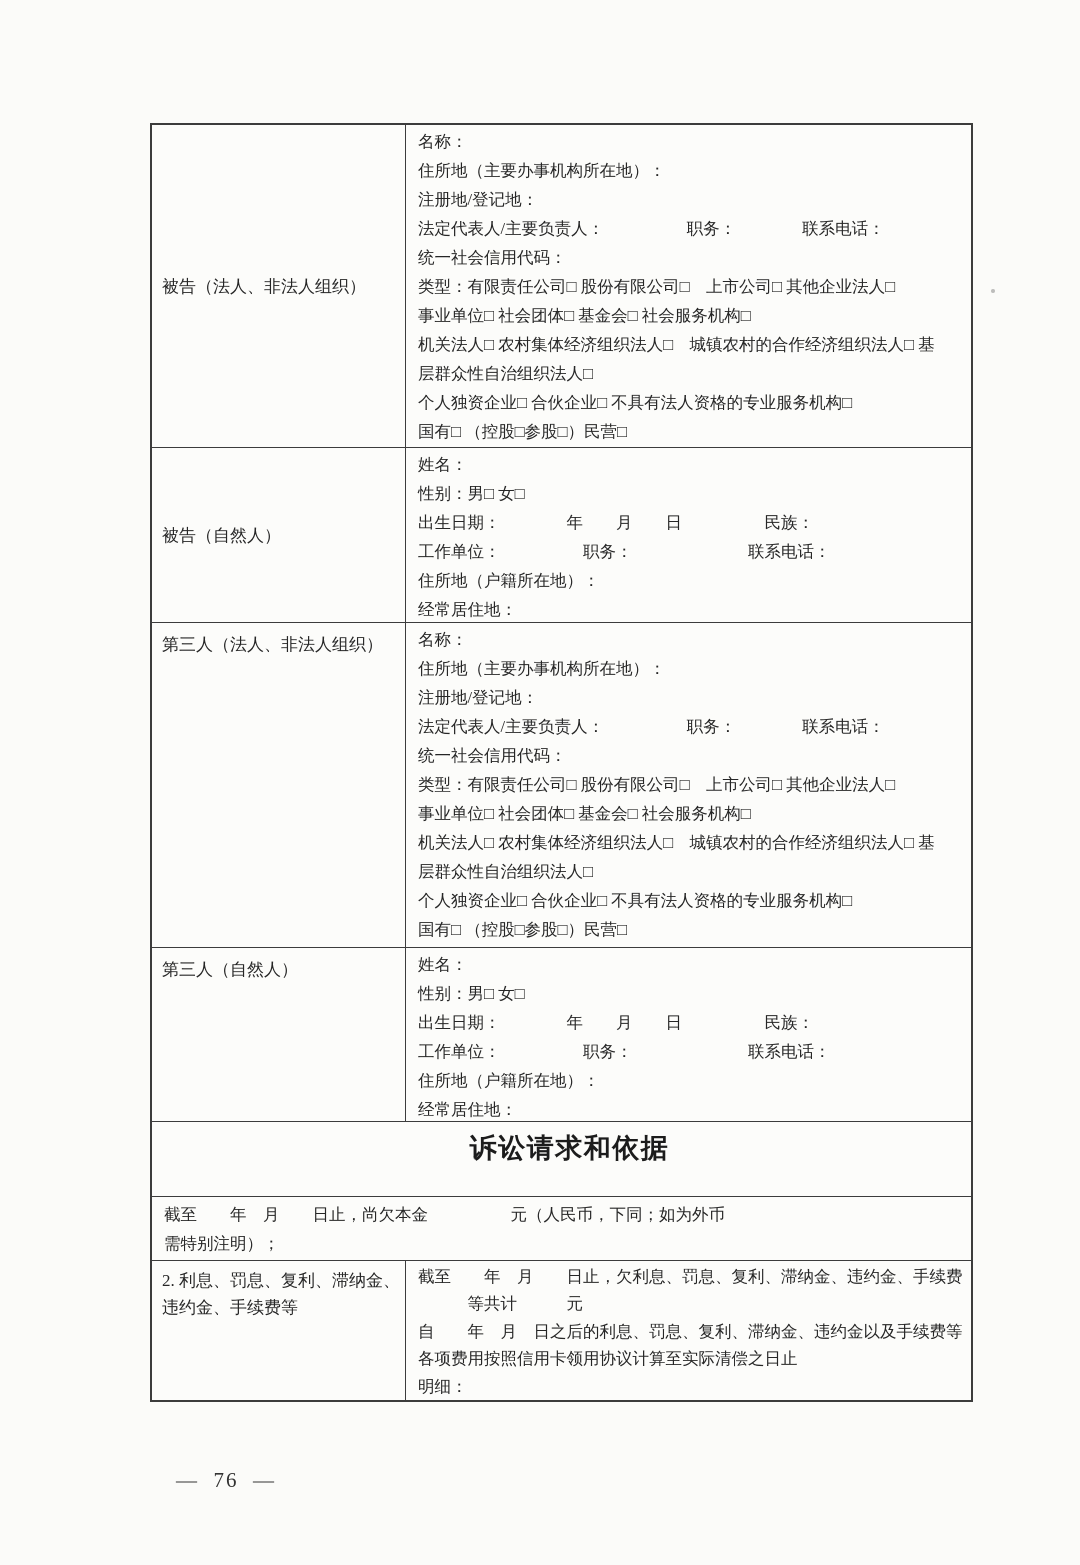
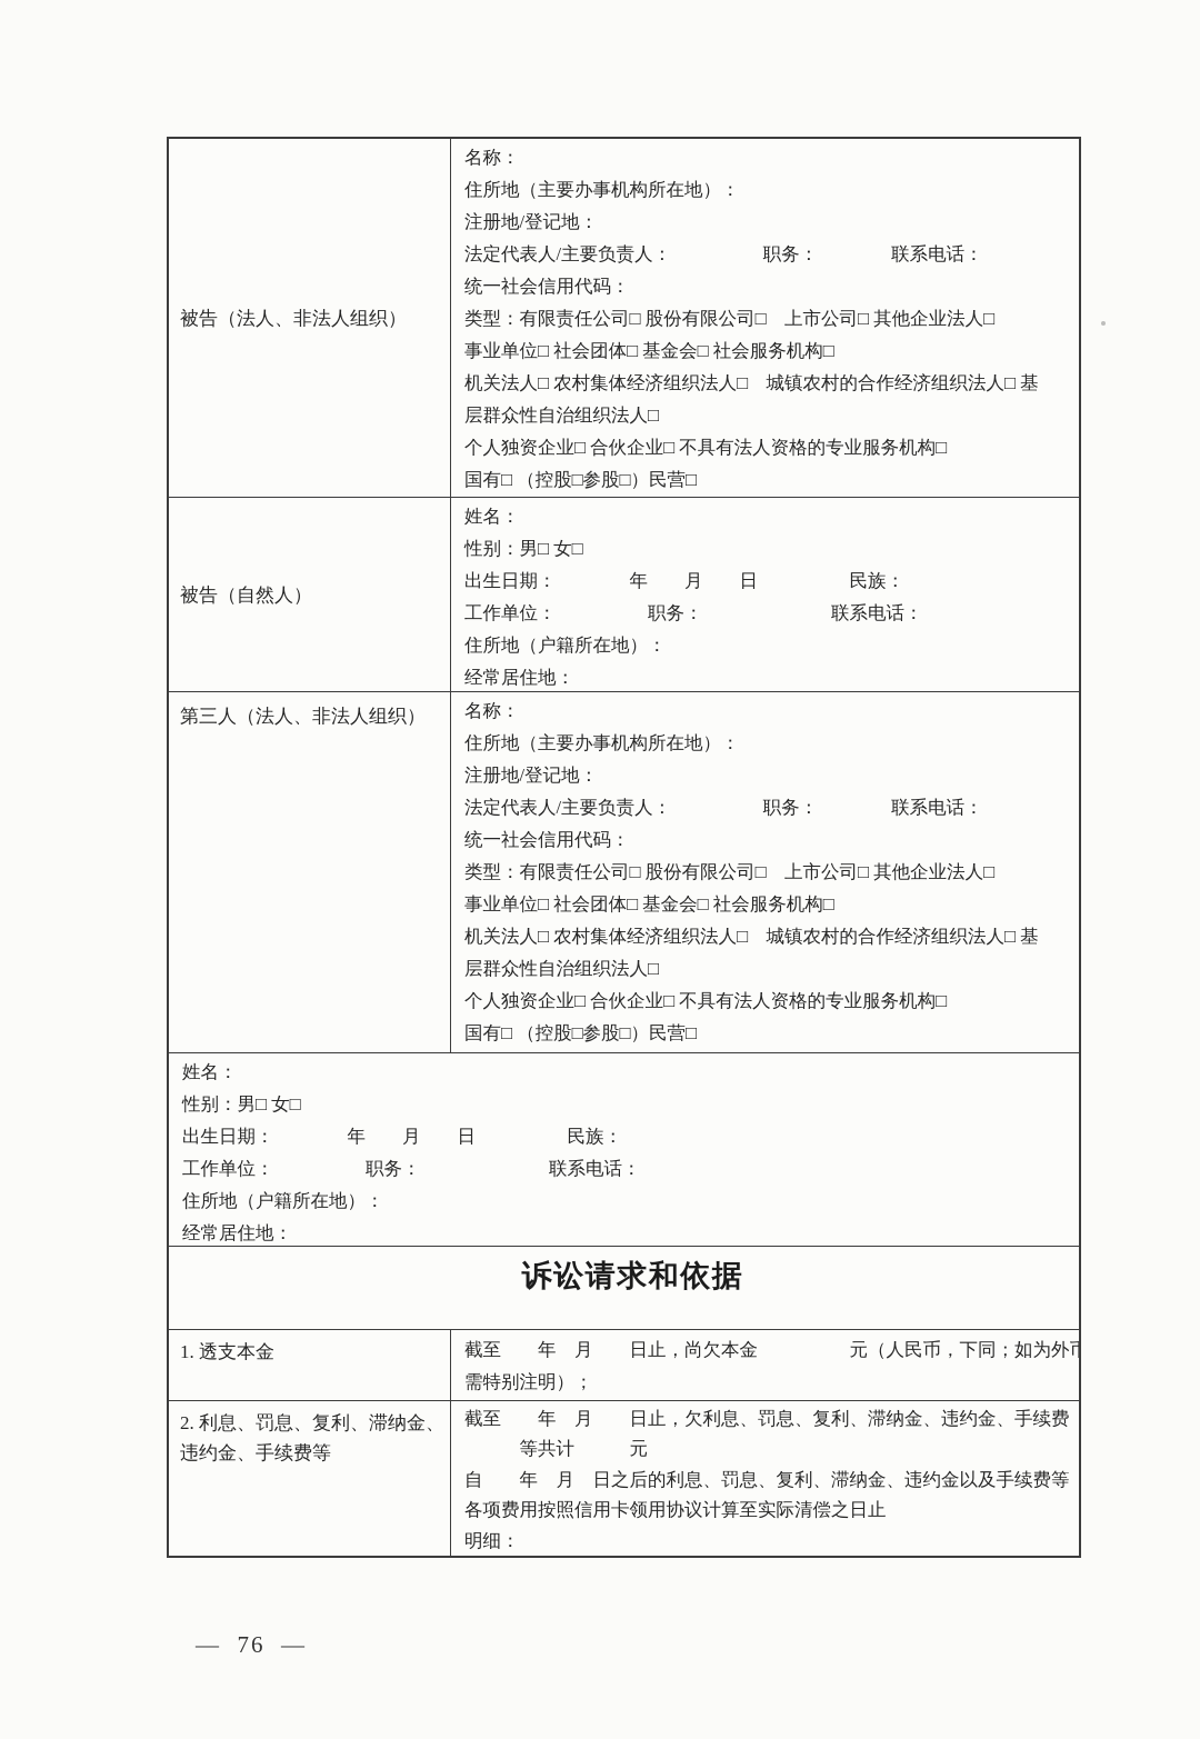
  被告（法人、非法人组织）
  名称：
  住所地（主要办事机构所在地）：
  注册地/登记地：
  法定代表人/主要负责人： 职务： 联系电话：
  统一社会信用代码：
  类型：有限责任公司□ 股份有限公司□ 上市公司□ 其他企业法人□
  事业单位□ 社会团体□ 基金会□ 社会服务机构□
  机关法人□ 农村集体经济组织法人□ 城镇农村的合作经济组织法人□ 基
  层群众性自治组织法人□
  个人独资企业□ 合伙企业□ 不具有法人资格的专业服务机构□
  国有□ （控股□参股□）民营□
  被告（自然人）
  姓名：
  性别：男□ 女□
  出生日期： 年 月 日 民族：
  工作单位： 职务： 联系电话：
  住所地（户籍所在地）：
  经常居住地：
  第三人（法人、非法人组织）
  名称：
  住所地（主要办事机构所在地）：
  注册地/登记地：
  法定代表人/主要负责人： 职务： 联系电话：
  统一社会信用代码：
  类型：有限责任公司□ 股份有限公司□ 上市公司□ 其他企业法人□
  事业单位□ 社会团体□ 基金会□ 社会服务机构□
  机关法人□ 农村集体经济组织法人□ 城镇农村的合作经济组织法人□ 基
  层群众性自治组织法人□
  个人独资企业□ 合伙企业□ 不具有法人资格的专业服务机构□
  国有□ （控股□参股□）民营□
- 第三人（自然人）
  姓名：
  性别：男□ 女□
  出生日期： 年 月 日 民族：
  工作单位： 职务： 联系电话：
  住所地（户籍所在地）：
  经常居住地：
  诉讼请求和依据
+ 1. 透支本金
  截至 年 月 日止，尚欠本金 元（人民币，下同；如为外币
  需特别注明）；
  2. 利息、罚息、复利、滞纳金、违约金、手续费等
  截至 年 月 日止，欠利息、罚息、复利、滞纳金、违约金、手续费
  等共计 元
  自 年 月 日之后的利息、罚息、复利、滞纳金、违约金以及手续费等
  各项费用按照信用卡领用协议计算至实际清偿之日止
  明细：
  — 76 —
